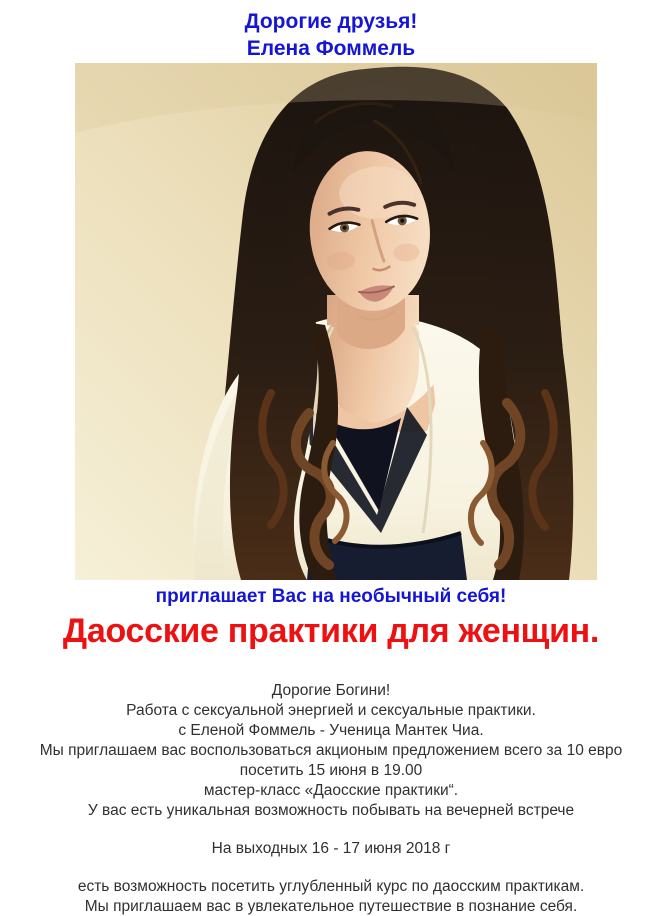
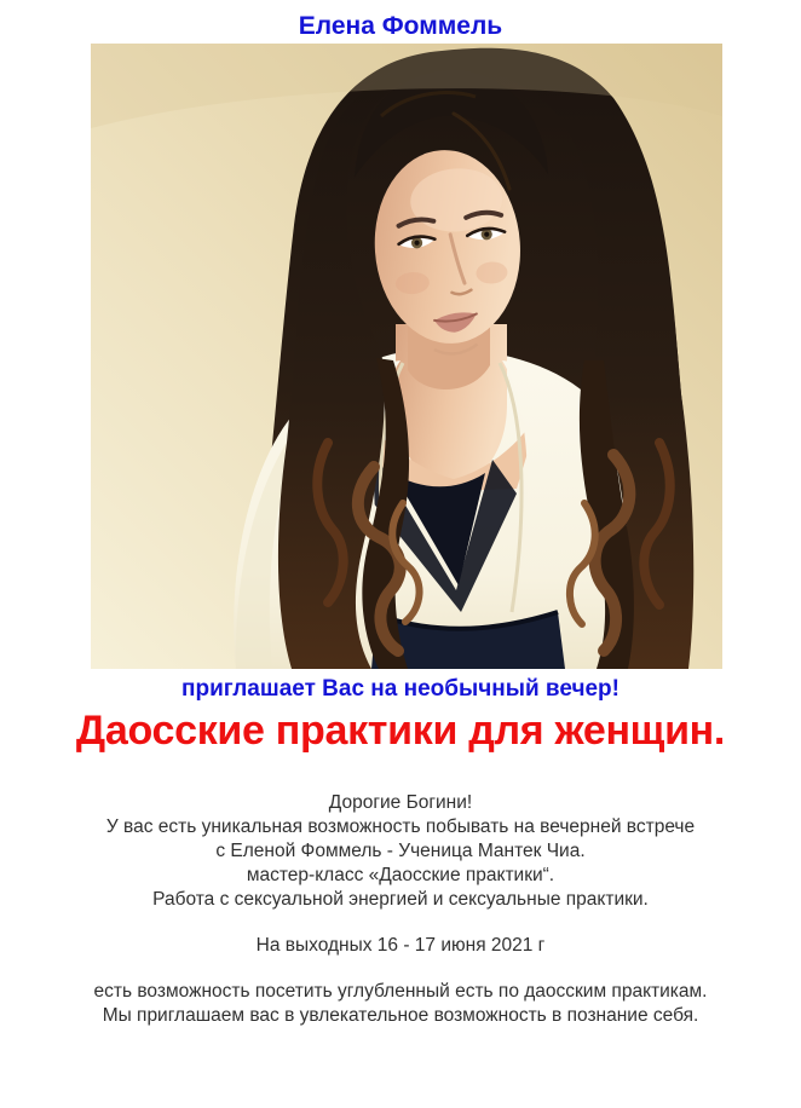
- Дорогие друзья!
  Елена Фоммель
- приглашает Вас на необычный себя!
+ приглашает Вас на необычный вечер!
  Даосские практики для женщин.
  Дорогие Богини!
- Работа с сексуальной энергией и сексуальные практики.
+ У вас есть уникальная возможность побывать на вечерней встрече
  с Еленой Фоммель - Ученица Мантек Чиа.
- Мы приглашаем вас воспользоваться акционым предложением всего за 10 евро
- посетить 15 июня в 19.00
  мастер-класс «Даосские практики“.
- У вас есть уникальная возможность побывать на вечерней встрече
+ Работа с сексуальной энергией и сексуальные практики.
- На выходных 16 - 17 июня 2018 г
+ На выходных 16 - 17 июня 2021 г
- есть возможность посетить углубленный курс по даосским практикам.
+ есть возможность посетить углубленный есть по даосским практикам.
- Мы приглашаем вас в увлекательное путешествие в познание себя.
+ Мы приглашаем вас в увлекательное возможность в познание себя.
